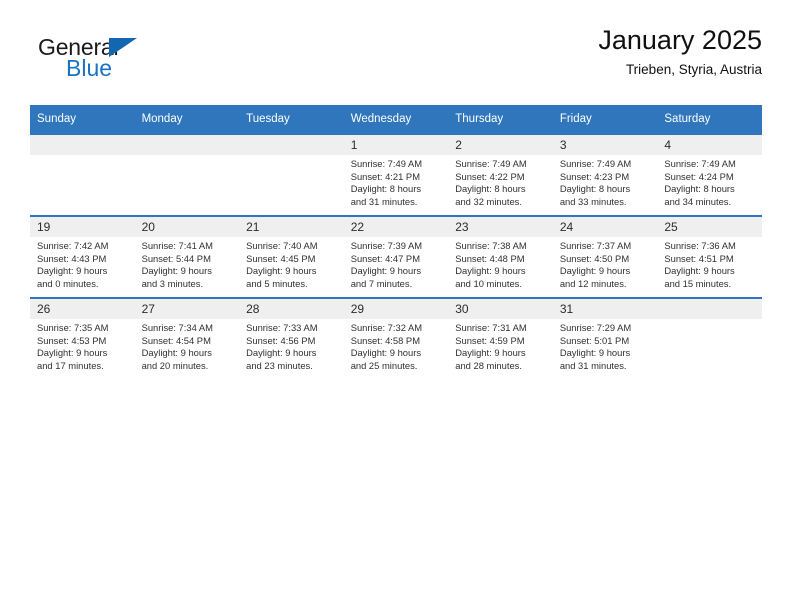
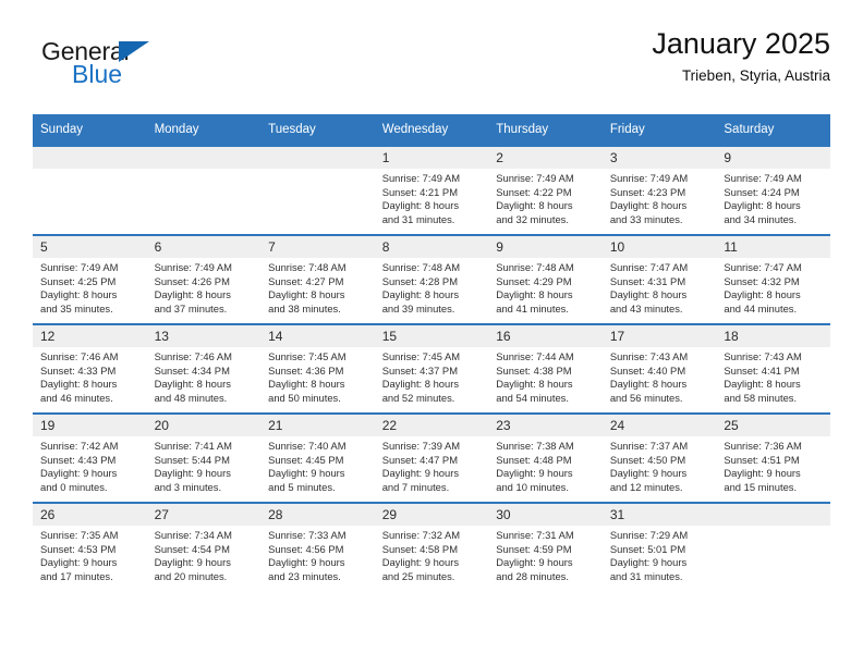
  General
  Blue
  January 2025
  Trieben, Styria, Austria
  Sunday	Monday	Tuesday	Wednesday	Thursday	Friday	Saturday
- 			1Sunrise: 7:49 AMSunset: 4:21 PMDaylight: 8 hoursand 31 minutes.	2Sunrise: 7:49 AMSunset: 4:22 PMDaylight: 8 hoursand 32 minutes.	3Sunrise: 7:49 AMSunset: 4:23 PMDaylight: 8 hoursand 33 minutes.	4Sunrise: 7:49 AMSunset: 4:24 PMDaylight: 8 hoursand 34 minutes.
+ 			1Sunrise: 7:49 AMSunset: 4:21 PMDaylight: 8 hoursand 31 minutes.	2Sunrise: 7:49 AMSunset: 4:22 PMDaylight: 8 hoursand 32 minutes.	3Sunrise: 7:49 AMSunset: 4:23 PMDaylight: 8 hoursand 33 minutes.	9Sunrise: 7:49 AMSunset: 4:24 PMDaylight: 8 hoursand 34 minutes.
+ 5Sunrise: 7:49 AMSunset: 4:25 PMDaylight: 8 hoursand 35 minutes.	6Sunrise: 7:49 AMSunset: 4:26 PMDaylight: 8 hoursand 37 minutes.	7Sunrise: 7:48 AMSunset: 4:27 PMDaylight: 8 hoursand 38 minutes.	8Sunrise: 7:48 AMSunset: 4:28 PMDaylight: 8 hoursand 39 minutes.	9Sunrise: 7:48 AMSunset: 4:29 PMDaylight: 8 hoursand 41 minutes.	10Sunrise: 7:47 AMSunset: 4:31 PMDaylight: 8 hoursand 43 minutes.	11Sunrise: 7:47 AMSunset: 4:32 PMDaylight: 8 hoursand 44 minutes.
+ 12Sunrise: 7:46 AMSunset: 4:33 PMDaylight: 8 hoursand 46 minutes.	13Sunrise: 7:46 AMSunset: 4:34 PMDaylight: 8 hoursand 48 minutes.	14Sunrise: 7:45 AMSunset: 4:36 PMDaylight: 8 hoursand 50 minutes.	15Sunrise: 7:45 AMSunset: 4:37 PMDaylight: 8 hoursand 52 minutes.	16Sunrise: 7:44 AMSunset: 4:38 PMDaylight: 8 hoursand 54 minutes.	17Sunrise: 7:43 AMSunset: 4:40 PMDaylight: 8 hoursand 56 minutes.	18Sunrise: 7:43 AMSunset: 4:41 PMDaylight: 8 hoursand 58 minutes.
  19Sunrise: 7:42 AMSunset: 4:43 PMDaylight: 9 hoursand 0 minutes.	20Sunrise: 7:41 AMSunset: 5:44 PMDaylight: 9 hoursand 3 minutes.	21Sunrise: 7:40 AMSunset: 4:45 PMDaylight: 9 hoursand 5 minutes.	22Sunrise: 7:39 AMSunset: 4:47 PMDaylight: 9 hoursand 7 minutes.	23Sunrise: 7:38 AMSunset: 4:48 PMDaylight: 9 hoursand 10 minutes.	24Sunrise: 7:37 AMSunset: 4:50 PMDaylight: 9 hoursand 12 minutes.	25Sunrise: 7:36 AMSunset: 4:51 PMDaylight: 9 hoursand 15 minutes.
  26Sunrise: 7:35 AMSunset: 4:53 PMDaylight: 9 hoursand 17 minutes.	27Sunrise: 7:34 AMSunset: 4:54 PMDaylight: 9 hoursand 20 minutes.	28Sunrise: 7:33 AMSunset: 4:56 PMDaylight: 9 hoursand 23 minutes.	29Sunrise: 7:32 AMSunset: 4:58 PMDaylight: 9 hoursand 25 minutes.	30Sunrise: 7:31 AMSunset: 4:59 PMDaylight: 9 hoursand 28 minutes.	31Sunrise: 7:29 AMSunset: 5:01 PMDaylight: 9 hoursand 31 minutes.
